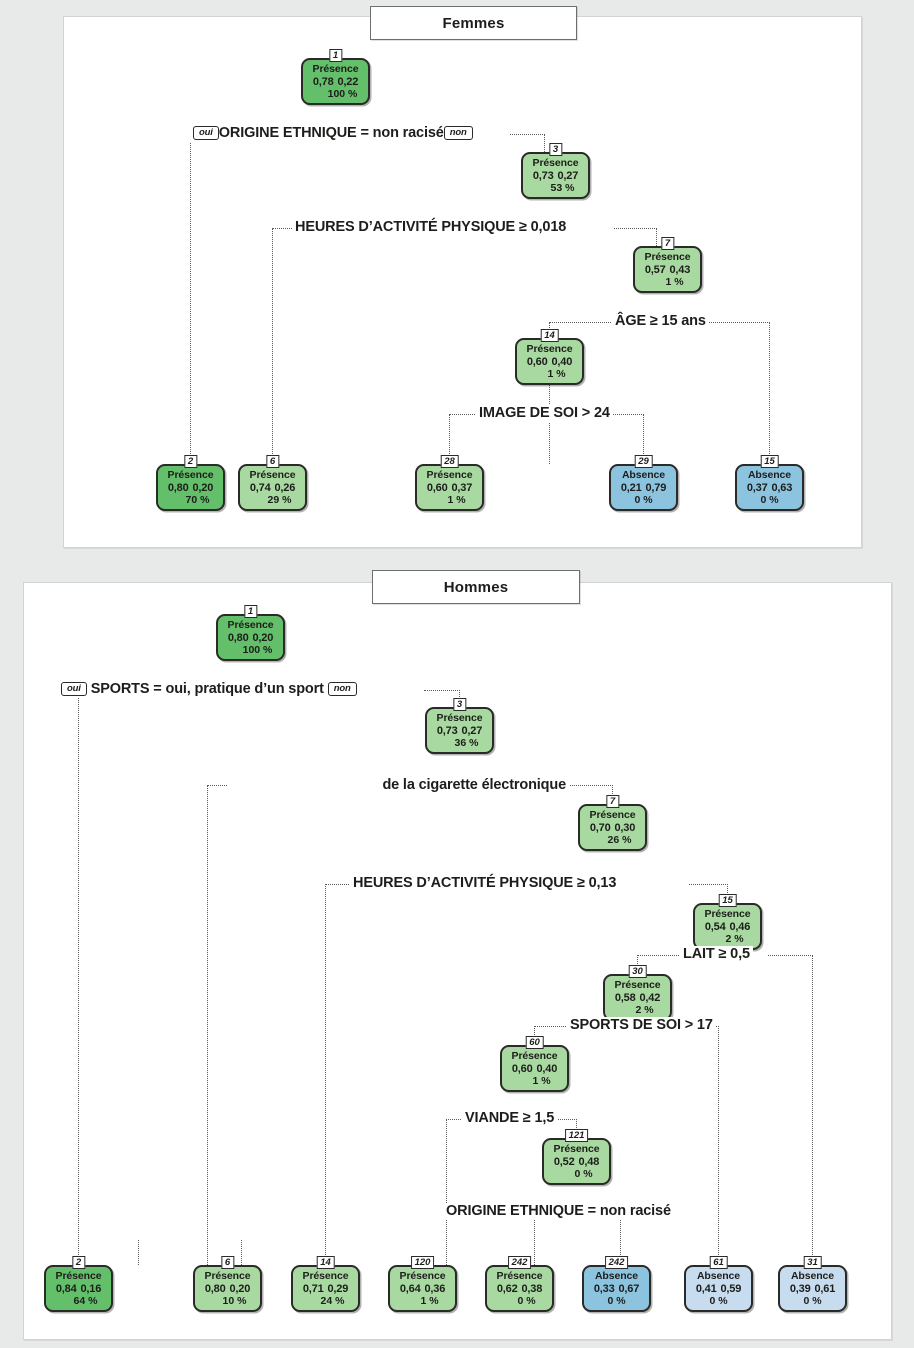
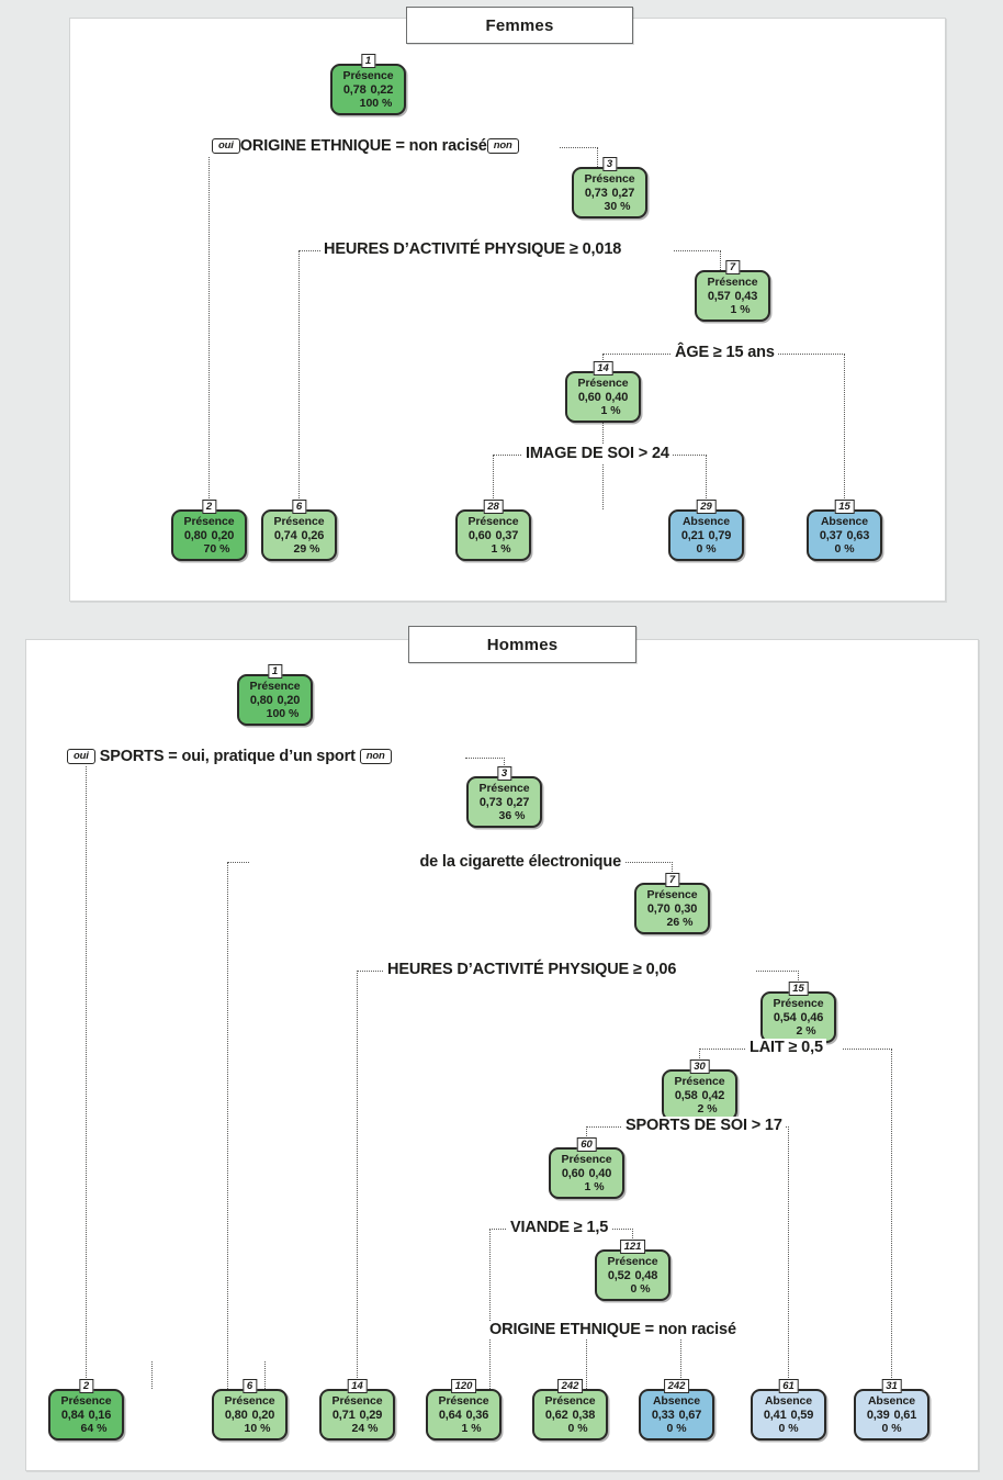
  Femmes
  1
  Présence
  0,78 0,22
  100 %
  3
  Présence
  0,73 0,27
- 53 %
+ 30 %
  7
  Présence
  0,57 0,43
  1 %
  14
  Présence
  0,60 0,40
  1 %
  2
  Présence
  0,80 0,20
  70 %
  6
  Présence
  0,74 0,26
  29 %
  28
  Présence
  0,60 0,37
  1 %
  29
  Absence
  0,21 0,79
  0 %
  15
  Absence
  0,37 0,63
  0 %
  oui ORIGINE ETHNIQUE = non racisé non
  HEURES D’ACTIVITÉ PHYSIQUE ≥ 0,018
  ÂGE ≥ 15 ans
  IMAGE DE SOI > 24
  Hommes
  1
  Présence
  0,80 0,20
  100 %
  3
  Présence
  0,73 0,27
  36 %
  7
  Présence
  0,70 0,30
  26 %
  15
  Présence
  0,54 0,46
  2 %
  30
  Présence
  0,58 0,42
  2 %
  60
  Présence
  0,60 0,40
  1 %
  121
  Présence
  0,52 0,48
  0 %
  2
  Présence
  0,84 0,16
  64 %
  6
  Présence
  0,80 0,20
  10 %
  14
  Présence
  0,71 0,29
  24 %
  120
  Présence
  0,64 0,36
  1 %
  242
  Présence
  0,62 0,38
  0 %
  242
  Absence
  0,33 0,67
  0 %
  61
  Absence
  0,41 0,59
  0 %
  31
  Absence
  0,39 0,61
  0 %
  oui SPORTS = oui, pratique d’un sport non
  de la cigarette électronique
- HEURES D’ACTIVITÉ PHYSIQUE ≥ 0,13
+ HEURES D’ACTIVITÉ PHYSIQUE ≥ 0,06
  LAIT ≥ 0,5
  SPORTS DE SOI > 17
  VIANDE ≥ 1,5
  ORIGINE ETHNIQUE = non racisé
